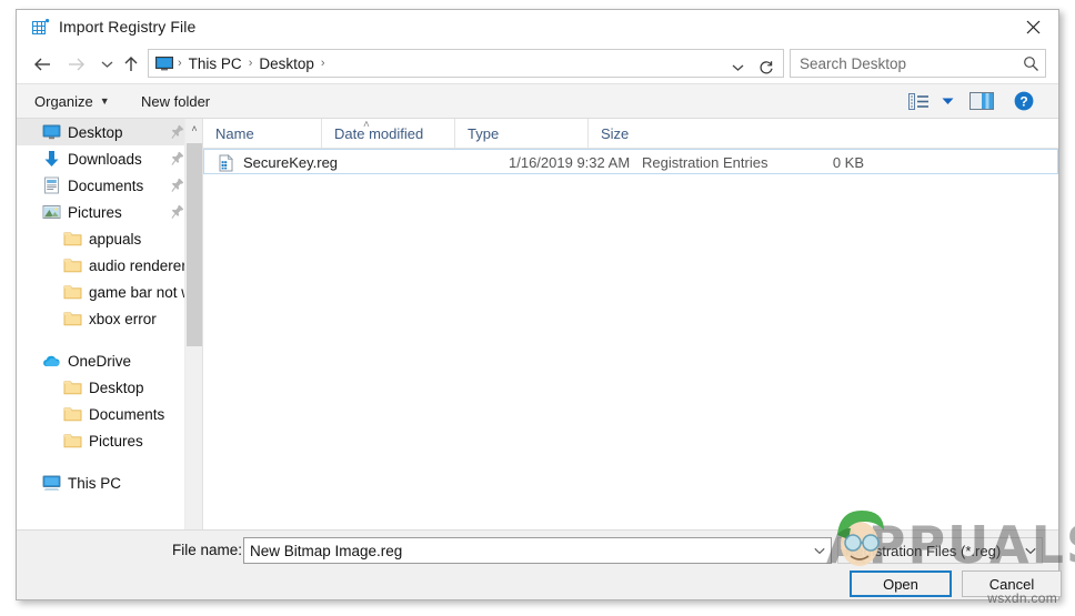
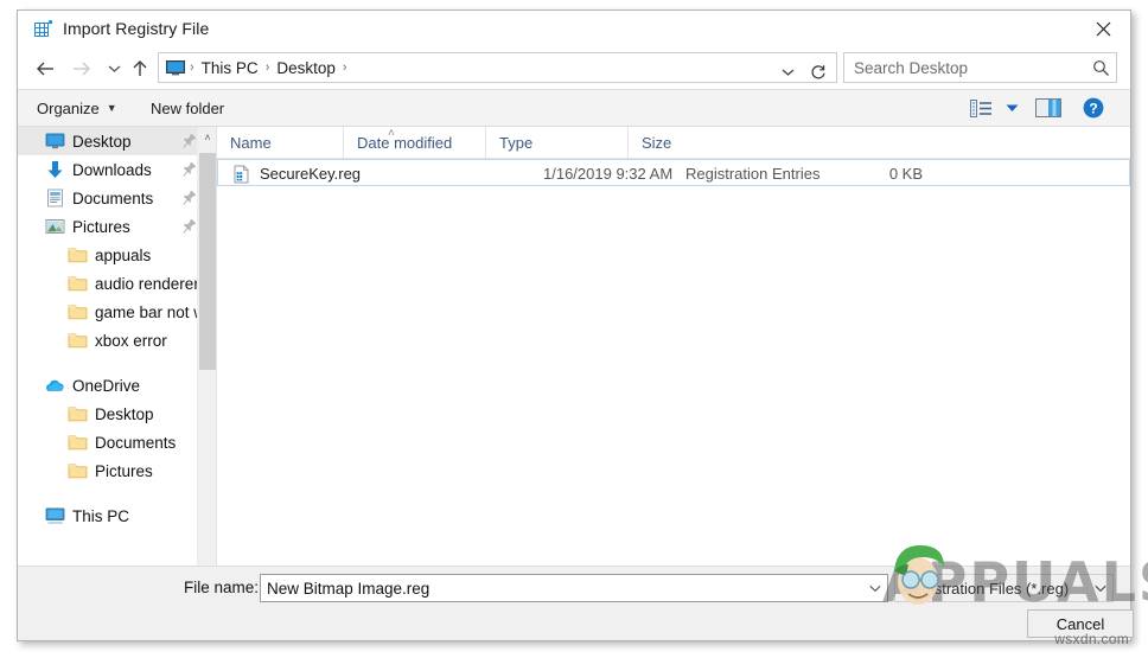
  Import Registry File
  ›
  This PC
  ›
  Desktop
  ›
  Search Desktop
  Organize
  ▼
  New folder
  ?
  Desktop
  Downloads
  Documents
  Pictures
  appuals
  audio rendere
  game bar not
  xbox error
  OneDrive
  Desktop
  Documents
  Pictures
  This PC
  ˄
  Name
  ˄
  Date modified
  Type
  Size
  SecureKey.reg
  1/16/2019 9:32 AM
  Registration Entries
  0 KB
  File name:
  New Bitmap Image.reg
  stration Files (*.reg)
- Open
  Cancel
  PPUAL
  wsxdn.com
